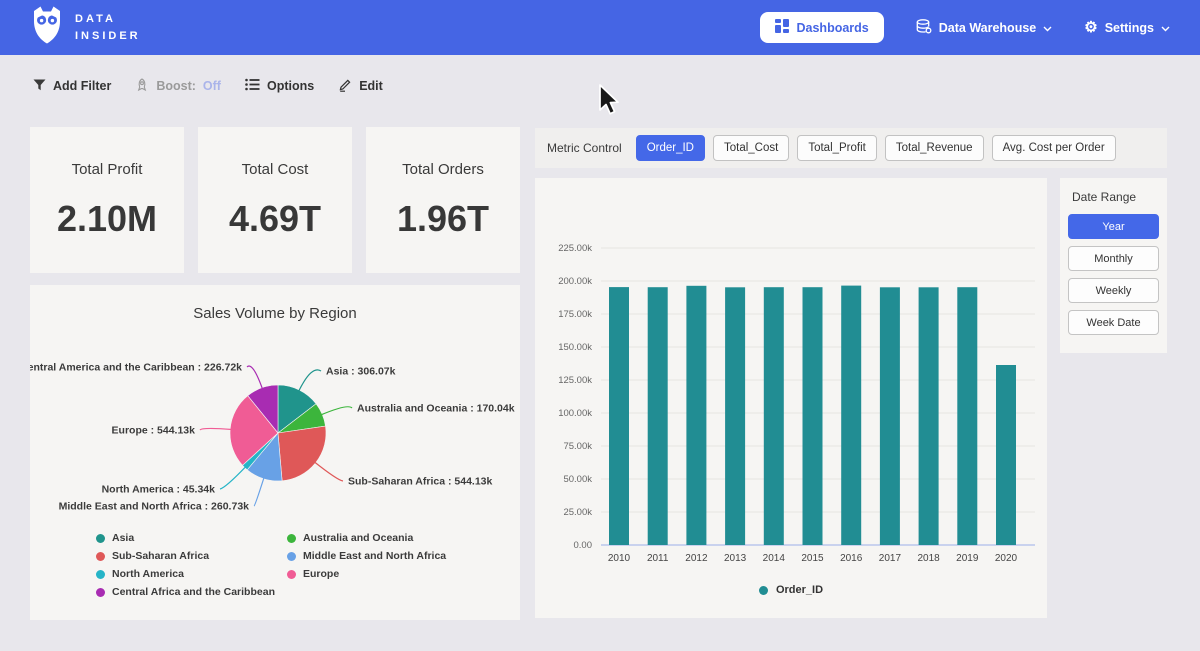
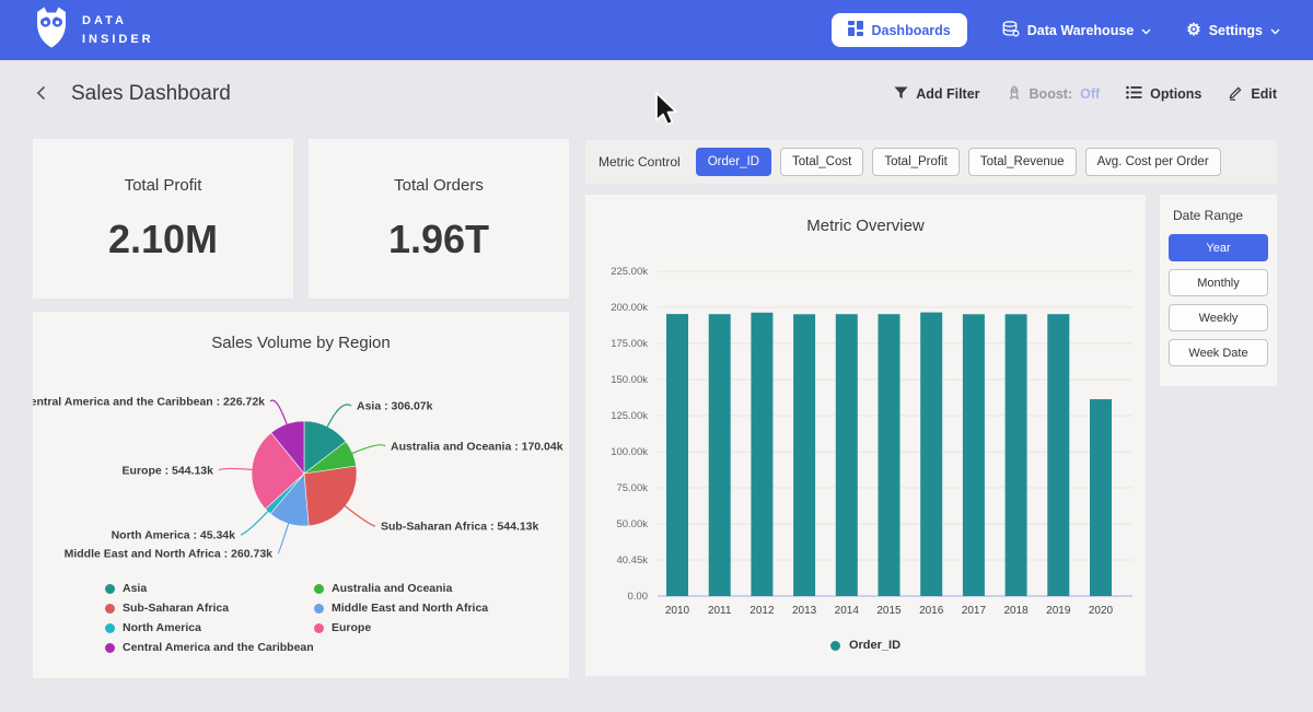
  DATA
  INSIDER
  Dashboards
  Data Warehouse
  ⚙
  Settings
+ Sales Dashboard
  Add Filter
  Boost:
  Off
  Options
  Edit
  Total Profit
  2.10M
- Total Cost
- 4.69T
  Total Orders
  1.96T
  Sales Volume by Region
  Asia : 306.07k
  Australia and Oceania : 170.04k
  Sub-Saharan Africa : 544.13k
  Middle East and North Africa : 260.73k
  North America : 45.34k
  Europe : 544.13k
  entral America and the Caribbean : 226.72k
  Asia
  Sub-Saharan Africa
  North America
- Central Africa and the Caribbean
+ Central America and the Caribbean
  Australia and Oceania
  Middle East and North Africa
  Europe
  Metric Control
  Order_ID
  Total_Cost
  Total_Profit
  Total_Revenue
  Avg. Cost per Order
+ Metric Overview
  0.00
- 25.00k
+ 40.45k
  50.00k
  75.00k
  100.00k
  125.00k
  150.00k
  175.00k
  200.00k
  225.00k
  2010
  2011
  2012
  2013
  2014
  2015
  2016
  2017
  2018
  2019
  2020
  Order_ID
  Date Range
  Year
  Monthly
  Weekly
  Week Date
